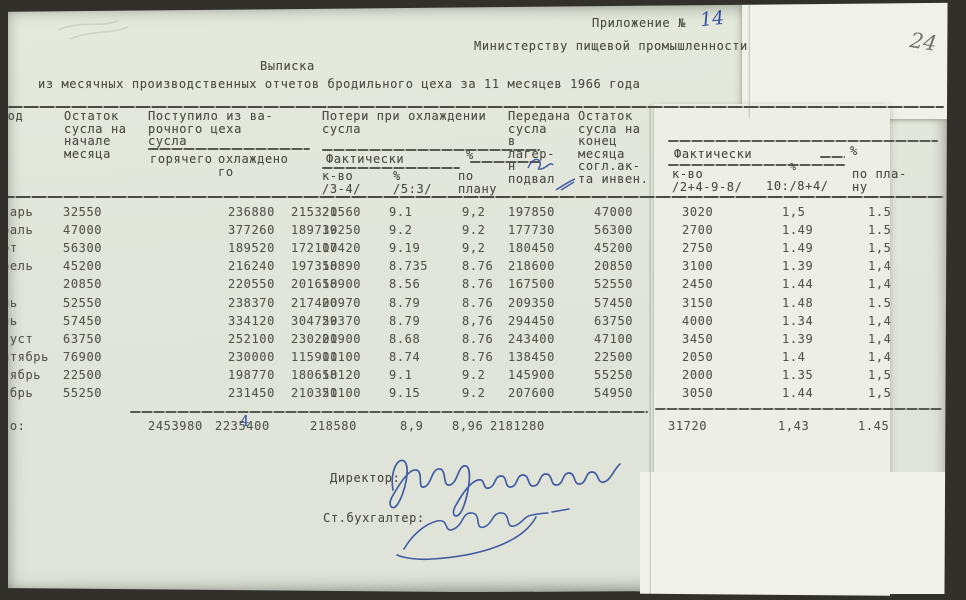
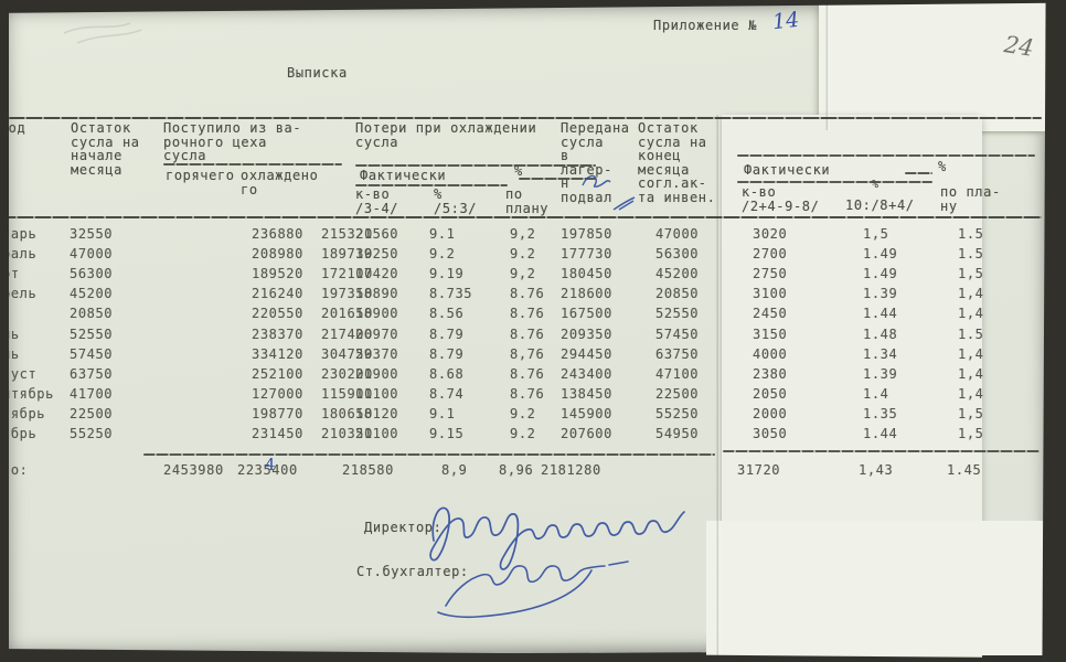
  Приложение №
- Министерству пищевой промышленности
  Выписка
- из месячных производственных отчетов бродильного цеха за 11 месяцев 1966 года
  Остаток
  сусла на
  начале
  месяца
  Поступило из ва-
  рочного цеха
  сусла
  горячего
  охлаждено
  го
  Потери при охлаждении
  сусла
  Фактически
  %
  к-во
  /3-4/
  %
  /5:3/
  по
  плану
  Передана
  сусла
  в
  лагер-
  н
  подвал
  Остаток
  сусла на
  конец
  месяца
  согл.ак-
  та инвен.
  Фактически
  %
  к-во
  /2+4-9-8/
  %
  10:/8+4/
  по пла-
  ну
  арь
  32550
  236880
  215320
  21560
  9.1
  9,2
  197850
  47000
  3020
  1,5
  1.5
  аль
  47000
- 377260
+ 208980
  189730
  19250
  9.2
  9.2
  177730
  56300
  2700
  1.49
  1.5
  56300
  189520
  172100
  17420
  9.19
  9,2
  180450
  45200
  2750
  1.49
  1,5
  ель
  45200
  216240
  197350
  18890
  8.735
  8.76
  218600
  20850
  3100
  1.39
  1,4
  20850
  220550
  201650
  18900
  8.56
  8.76
  167500
  52550
  2450
  1.44
  1,4
  52550
  238370
  217400
  20970
  8.79
  8.76
  209350
  57450
  3150
  1.48
  1.5
  57450
  334120
  304750
  29370
  8.79
  8,76
  294450
  63750
  4000
  1.34
  1,4
  уст
  63750
  252100
  230200
  21900
  8.68
  8.76
  243400
  47100
- 3450
+ 2380
  1.39
  1,4
  тябрь
- 76900
+ 41700
- 230000
+ 127000
  115900
  11100
  8.74
  8.76
  138450
  22500
  2050
  1.4
  1,4
  ябрь
  22500
  198770
  180650
  18120
  9.1
  9.2
  145900
  55250
  2000
  1.35
  1,5
  брь
  55250
  231450
  210350
  21100
  9.15
  9.2
  207600
  54950
  3050
  1.44
  1,5
  2453980
  2235400
  218580
  8,9
  8,96
  2181280
  31720
  1,43
  1.45
  4
  Директор:
  Ст.бухгалтер:
